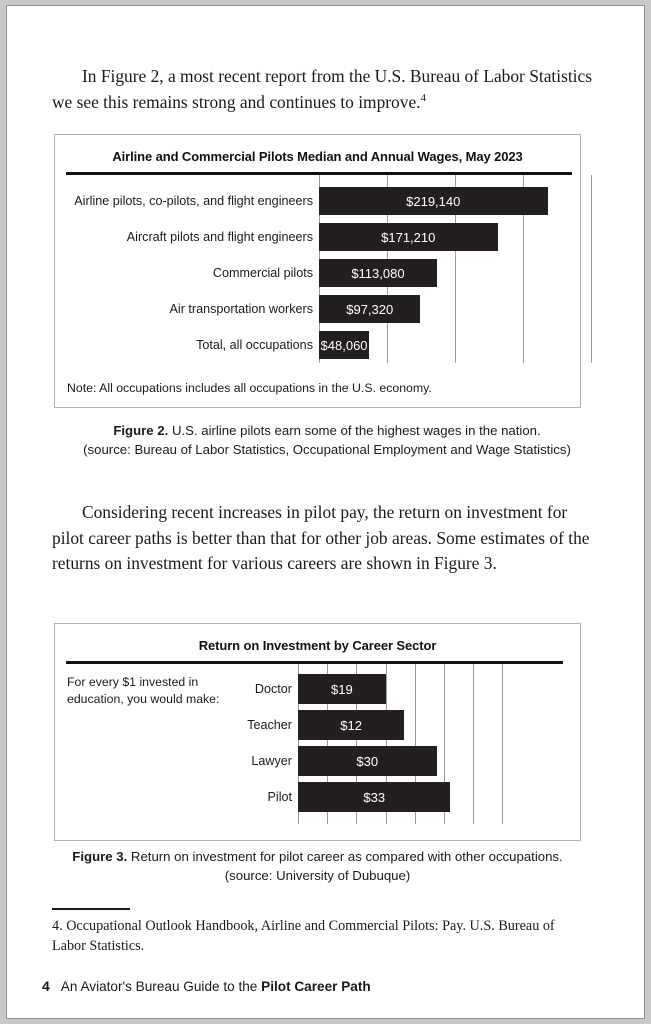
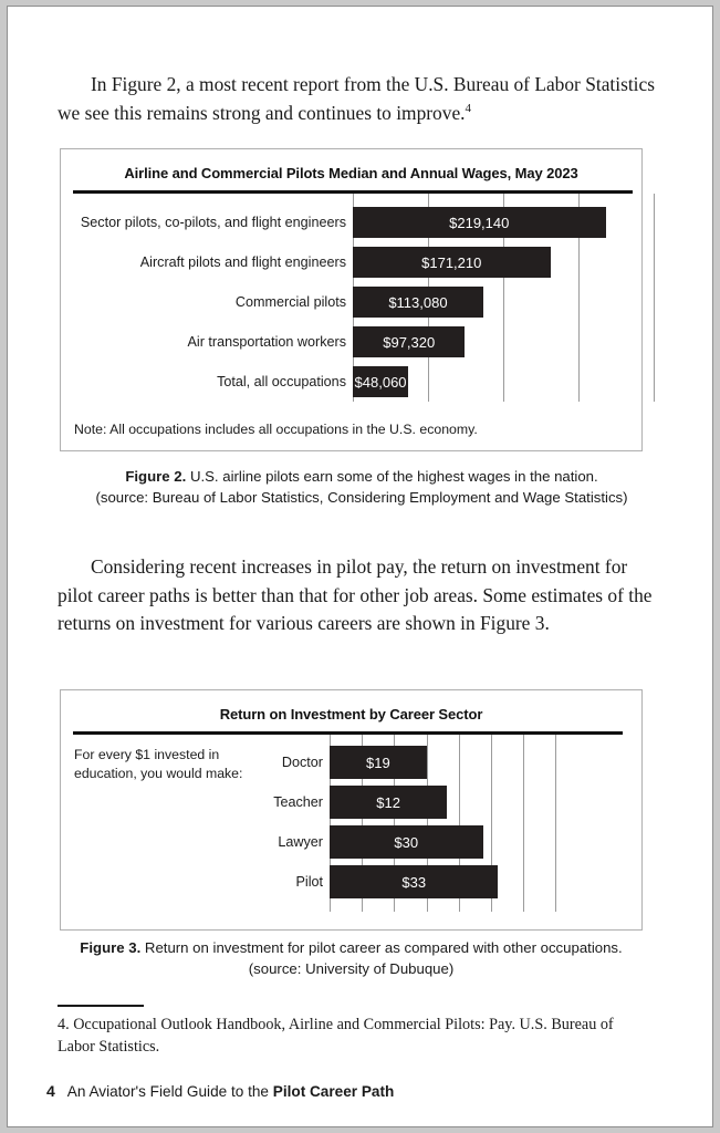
  In Figure 2, a most recent report from the U.S. Bureau of Labor Statistics we see this remains strong and continues to improve.4
  Airline and Commercial Pilots Median and Annual Wages, May 2023
- Airline pilots, co-pilots, and flight engineers
+ Sector pilots, co-pilots, and flight engineers
  $219,140
  Aircraft pilots and flight engineers
  $171,210
  Commercial pilots
  $113,080
  Air transportation workers
  $97,320
  Total, all occupations
  $48,060
  Note: All occupations includes all occupations in the U.S. economy.
  Figure 2. U.S. airline pilots earn some of the highest wages in the nation.
- (source: Bureau of Labor Statistics, Occupational Employment and Wage Statistics)
+ (source: Bureau of Labor Statistics, Considering Employment and Wage Statistics)
  Considering recent increases in pilot pay, the return on investment for pilot career paths is better than that for other job areas. Some estimates of the returns on investment for various careers are shown in Figure 3.
  Return on Investment by Career Sector
  For every $1 invested in education, you would make:
  Doctor
  $19
  Teacher
  $12
  Lawyer
  $30
  Pilot
  $33
  Figure 3. Return on investment for pilot career as compared with other occupations. (source: University of Dubuque)
  4. Occupational Outlook Handbook, Airline and Commercial Pilots: Pay. U.S. Bureau of Labor Statistics.
  4
- An Aviator's Bureau Guide to the Pilot Career Path
+ An Aviator's Field Guide to the Pilot Career Path
